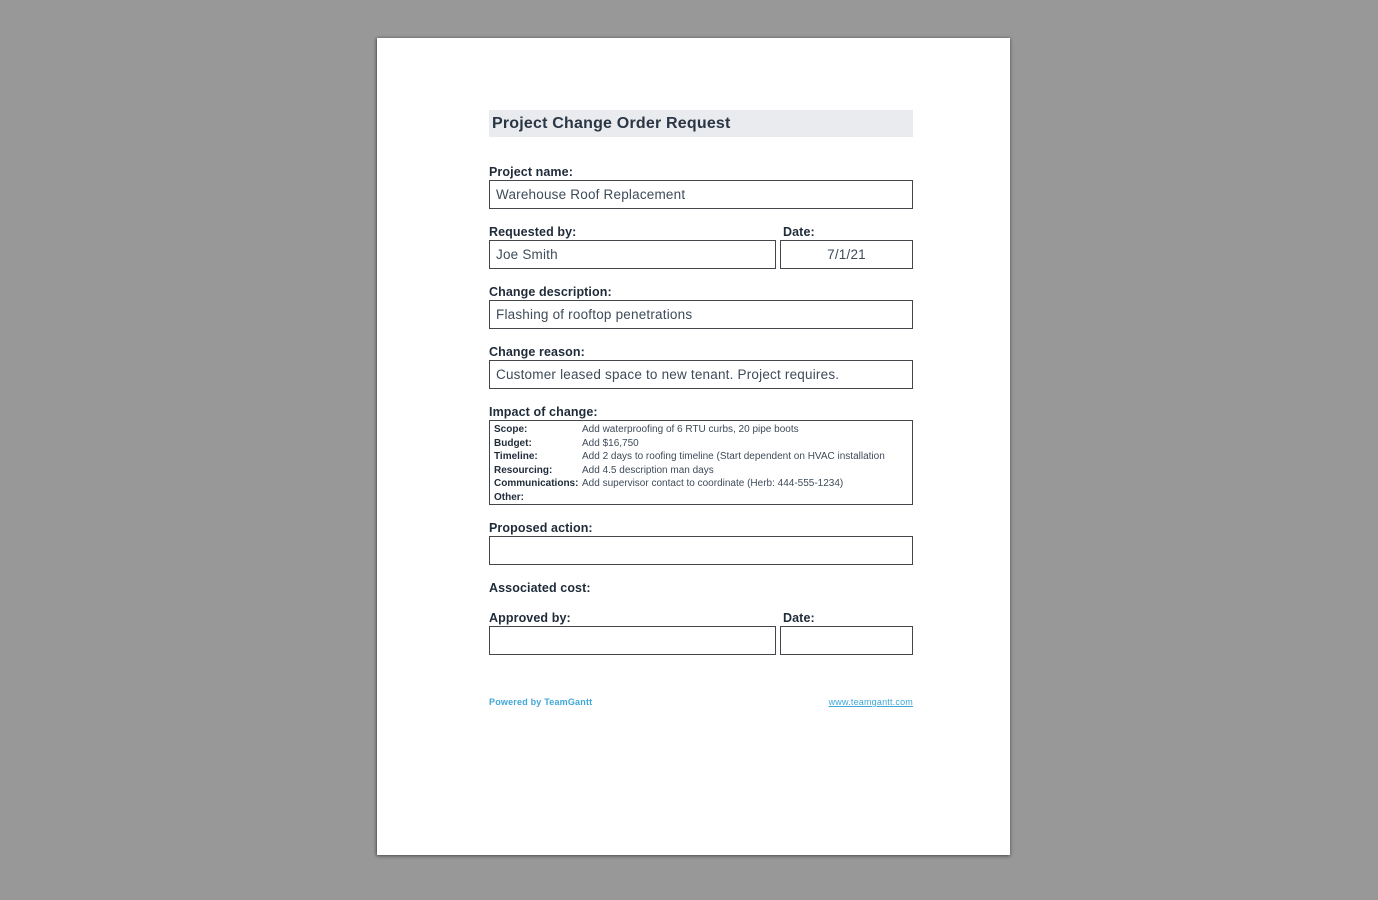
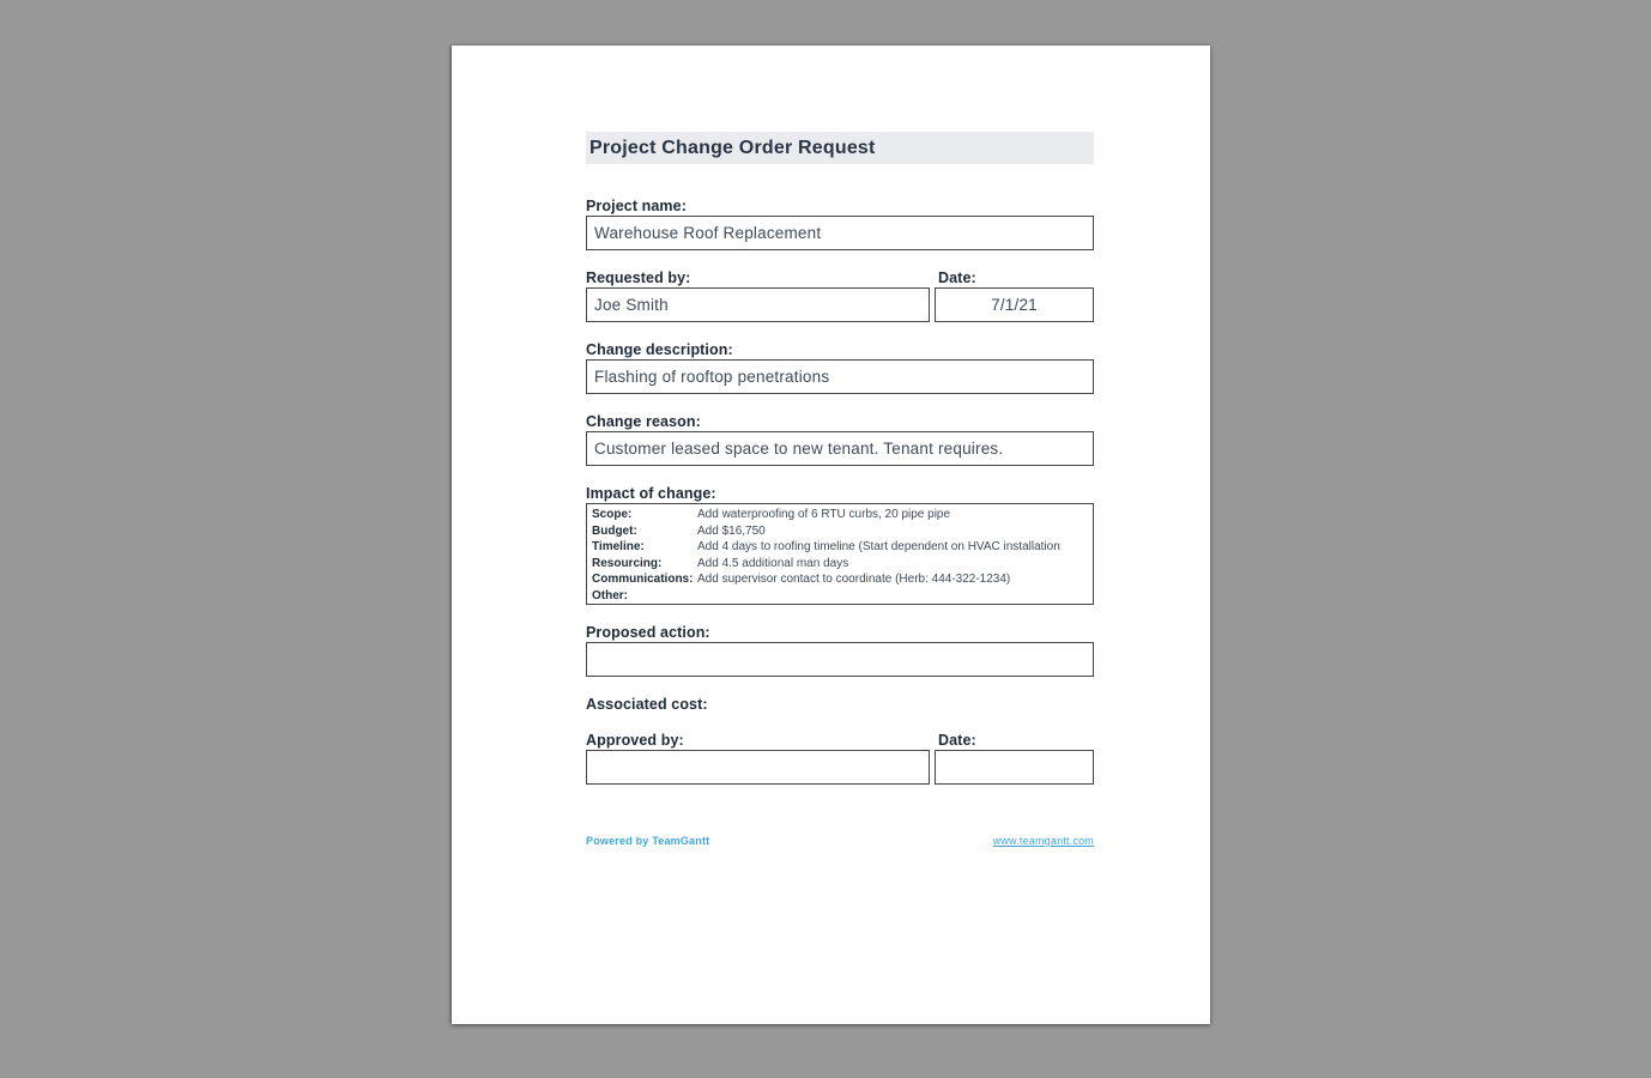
  Project Change Order Request
  Project name:
  Warehouse Roof Replacement
  Requested by:
  Joe Smith
  Date:
  7/1/21
  Change description:
  Flashing of rooftop penetrations
  Change reason:
- Customer leased space to new tenant. Project requires.
+ Customer leased space to new tenant. Tenant requires.
  Impact of change:
  Scope:
- Add waterproofing of 6 RTU curbs, 20 pipe boots
+ Add waterproofing of 6 RTU curbs, 20 pipe pipe
  Budget:
  Add $16,750
  Timeline:
- Add 2 days to roofing timeline (Start dependent on HVAC installation
+ Add 4 days to roofing timeline (Start dependent on HVAC installation
  Resourcing:
- Add 4.5 description man days
+ Add 4.5 additional man days
  Communications:
- Add supervisor contact to coordinate (Herb: 444-555-1234)
+ Add supervisor contact to coordinate (Herb: 444-322-1234)
  Other:
  Proposed action:
  Associated cost:
  Approved by:
  Date:
  Powered by TeamGantt
  www.teamgantt.com
